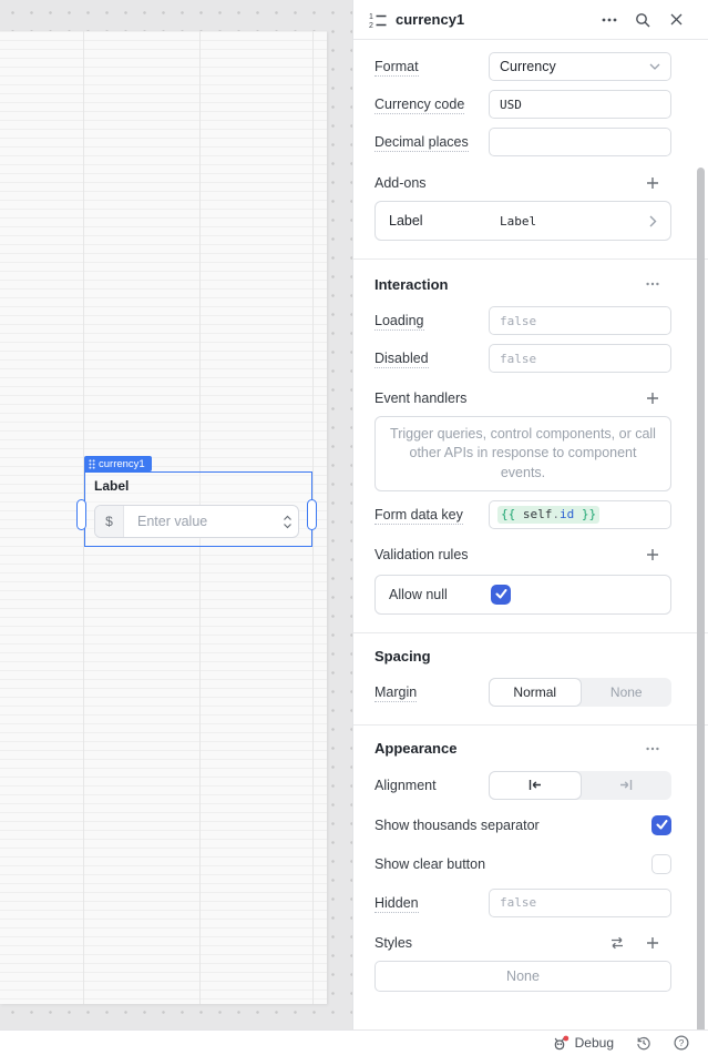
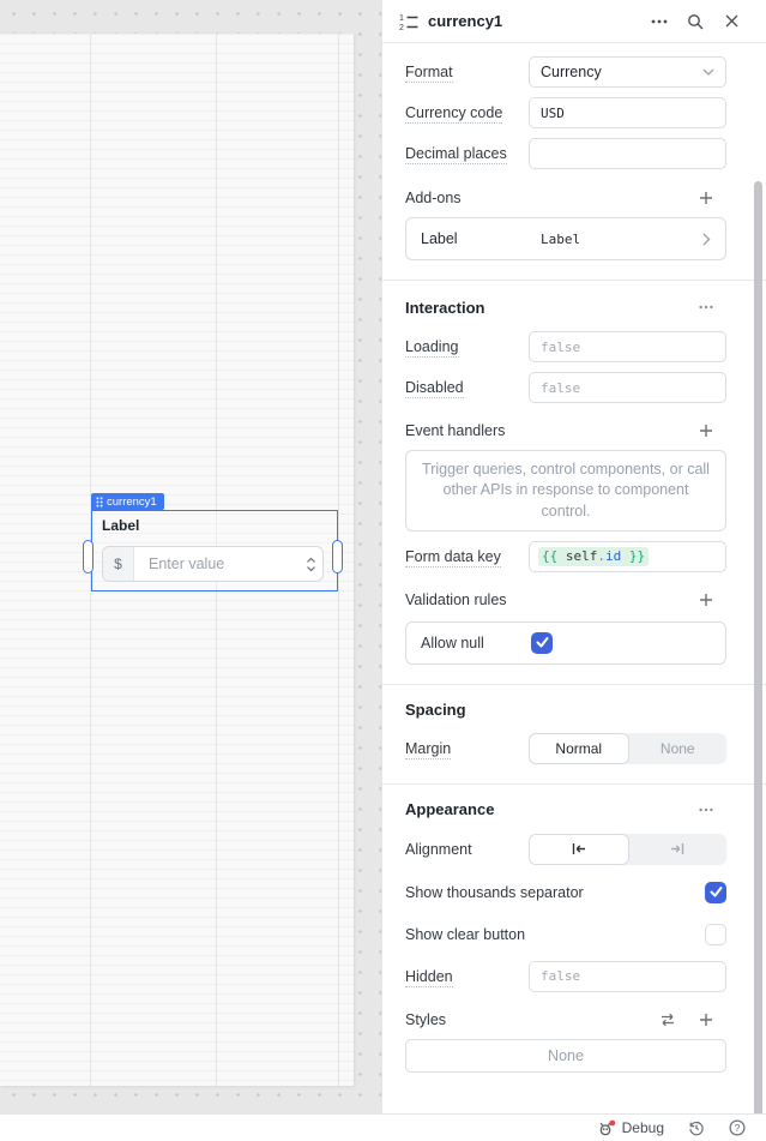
  currency1
  Label
  $
  Enter value
  currency1
  Format
  Currency
  Currency code
  USD
  Decimal places
  Add-ons
  Label
  Label
  Interaction
  Loading
  false
  Disabled
  false
  Event handlers
- Trigger queries, control components, or call other APIs in response to component events.
+ Trigger queries, control components, or call other APIs in response to component control.
  Form data key
  {{ self.id }}
  Validation rules
  Allow null
  Spacing
  Margin
  Normal
  None
  Appearance
  Alignment
  Show thousands separator
  Show clear button
  Hidden
  false
  Styles
  None
  Debug
  ?
